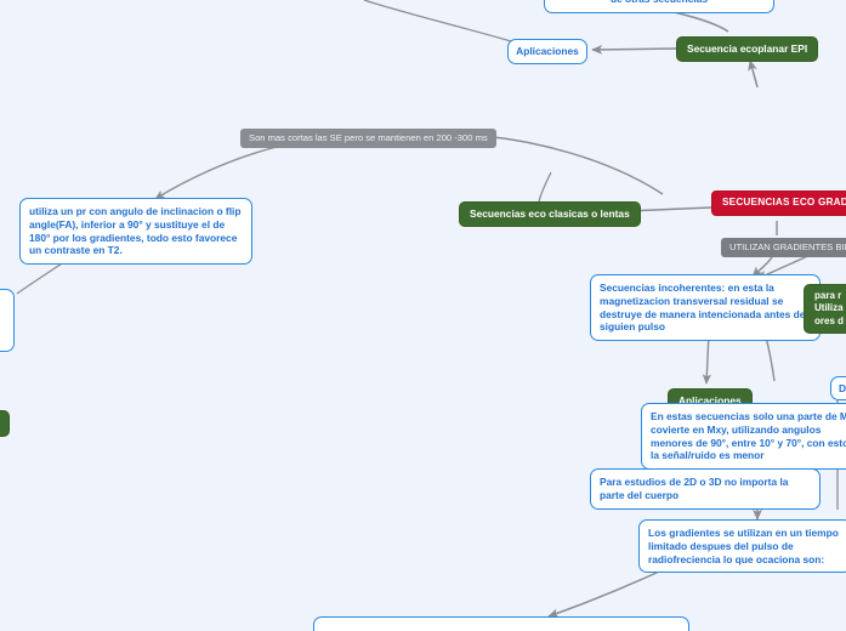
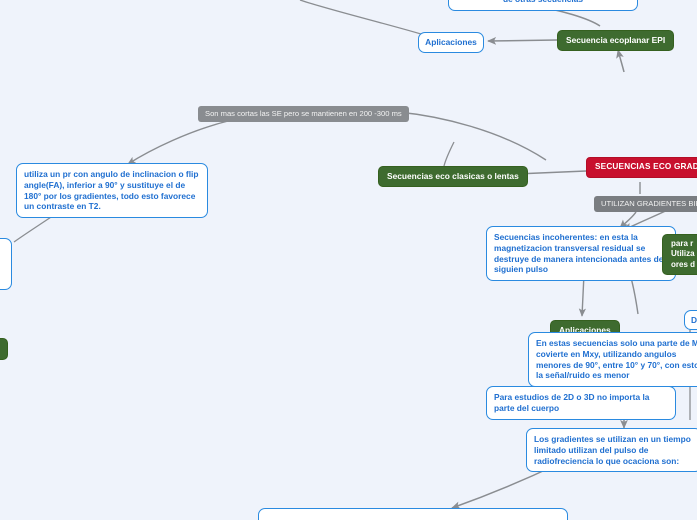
  Secuencia ecoplanar EPI
  Aplicaciones
  Son mas cortas las SE pero se mantienen en 200 -300 ms
  utiliza un pr con angulo de inclinacion o flip angle(FA), inferior a 90° y sustituye el de 180° por los gradientes, todo esto favorece un contraste en T2.
  Secuencias eco clasicas o lentas
  SECUENCIAS ECO GRAD
  UTILIZAN GRADIENTES BI
  Secuencias incoherentes: en esta la magnetizacion transversal residual se destruye de manera intencionada antes d siguien pulso
  para r Utiliza ores d
  D
  Aplicaciones
  En estas secuencias solo una parte de M covierte en Mxy, utilizando angulos menores de 90°, entre 10° y 70°, con est la señal/ruido es menor
  Para estudios de 2D o 3D no importa la parte del cuerpo
- Los gradientes se utilizan en un tiempo limitado despues del pulso de radiofreciencia lo que ocaciona son:
+ Los gradientes se utilizan en un tiempo limitado utilizan del pulso de radiofreciencia lo que ocaciona son:
